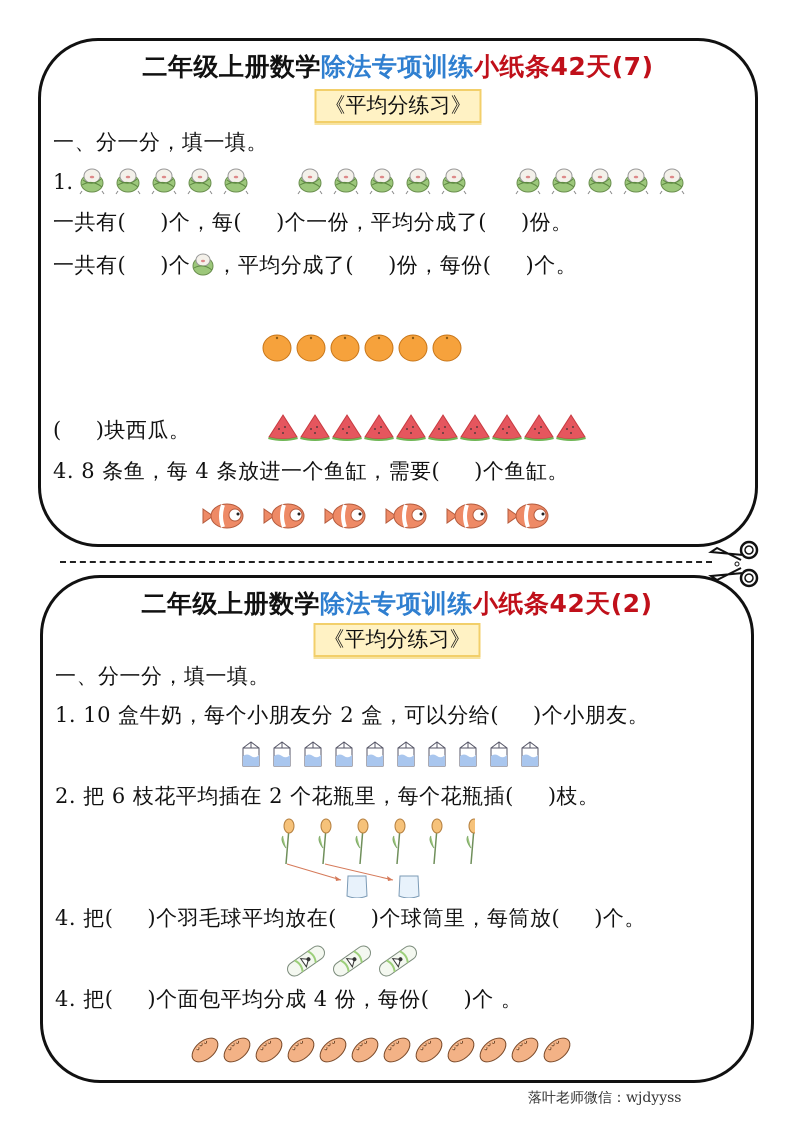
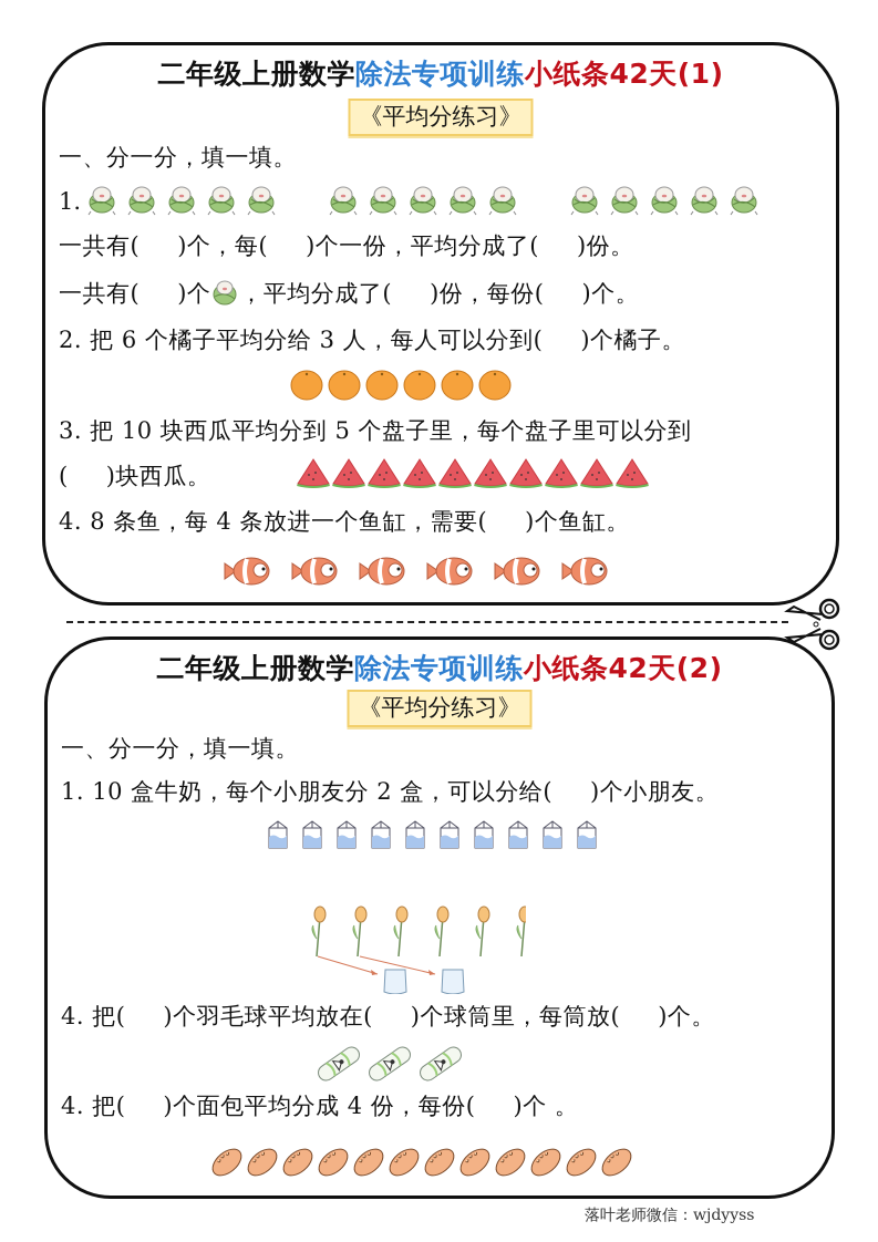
- 二年级上册数学除法专项训练小纸条42天(7)
+ 二年级上册数学除法专项训练小纸条42天(1)
  《平均分练习》
  一、分一分，填一填。
  1.
  一共有( )个，每( )个一份，平均分成了( )份。
  一共有( )个 ，平均分成了( )份，每份( )个。
+ 2. 把 6 个橘子平均分给 3 人，每人可以分到( )个橘子。
+ 3. 把 10 块西瓜平均分到 5 个盘子里，每个盘子里可以分到
  ( )块西瓜。
  4. 8 条鱼，每 4 条放进一个鱼缸，需要( )个鱼缸。
  二年级上册数学除法专项训练小纸条42天(2)
  《平均分练习》
  一、分一分，填一填。
  1. 10 盒牛奶，每个小朋友分 2 盒，可以分给( )个小朋友。
- 2. 把 6 枝花平均插在 2 个花瓶里，每个花瓶插( )枝。
  4. 把( )个羽毛球平均放在( )个球筒里，每筒放( )个。
  4. 把( )个面包平均分成 4 份，每份( )个 。
  落叶老师微信：wjdyyss
